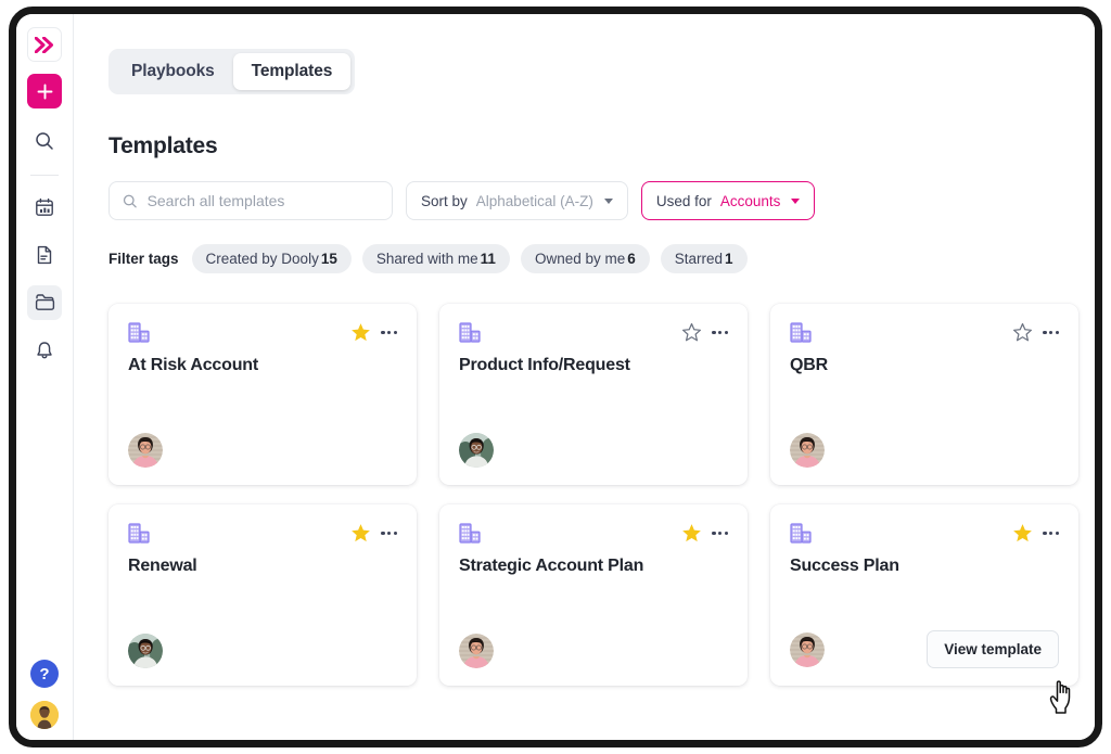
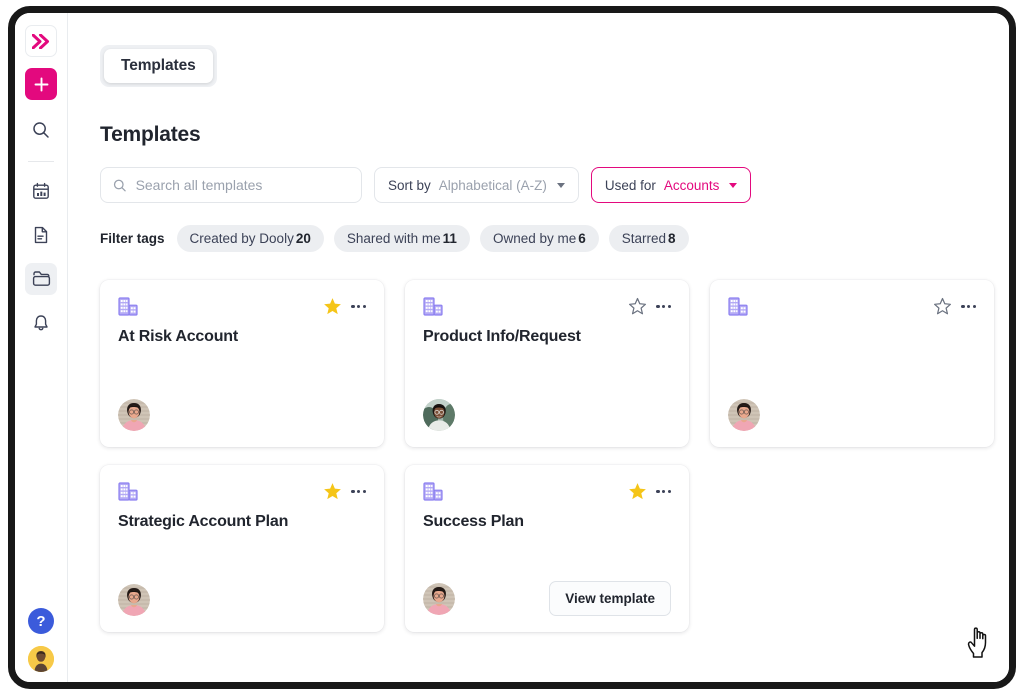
  ?
- Playbooks
  Templates
  Templates
  Search all templates
  Sort by
  Alphabetical (A-Z)
  Used for
  Accounts
  Filter tags
- Created by Dooly 15
+ Created by Dooly 20
  Shared with me 11
  Owned by me 6
- Starred 1
+ Starred 8
  At Risk Account
  Product Info/Request
- QBR
- Renewal
  Strategic Account Plan
  Success Plan
  View template
